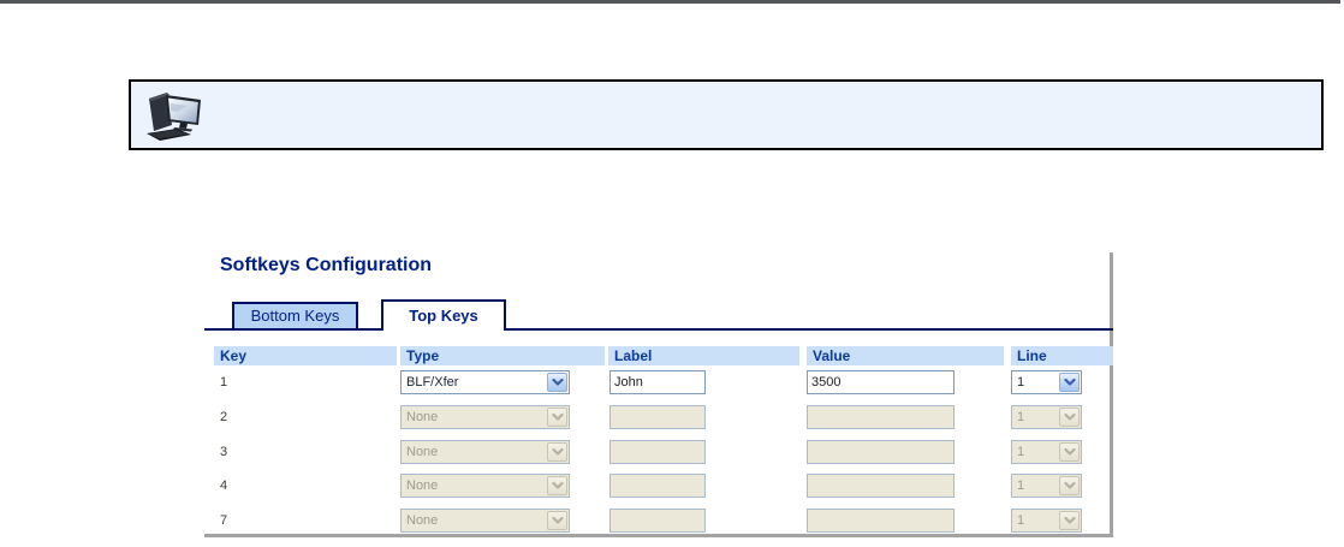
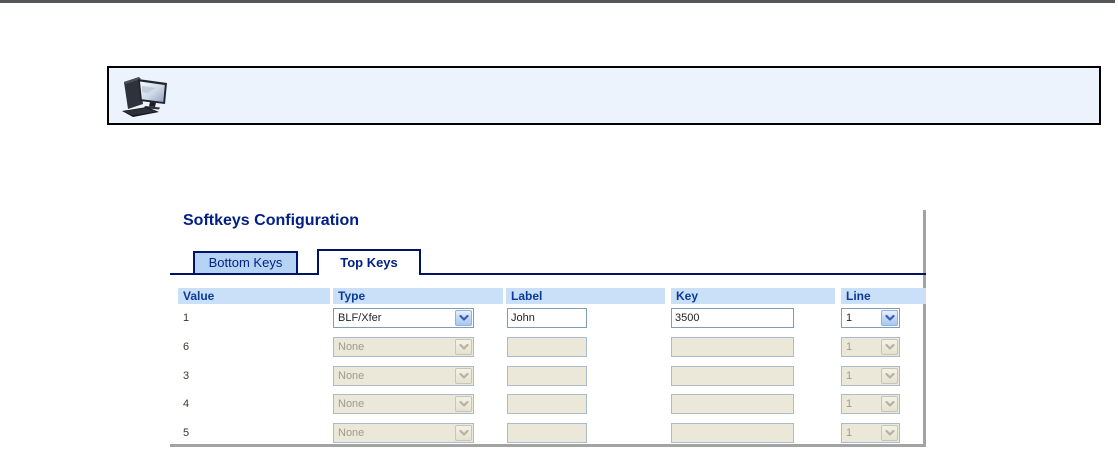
  Softkeys Configuration
  Bottom Keys
  Top Keys
- Key
+ Value
  Type
  Label
- Value
+ Key
  Line
  1
  BLF/Xfer
  John
  3500
  1
- 2
+ 6
  None
  1
  3
  None
  1
  4
  None
  1
- 7
+ 5
  None
  1
